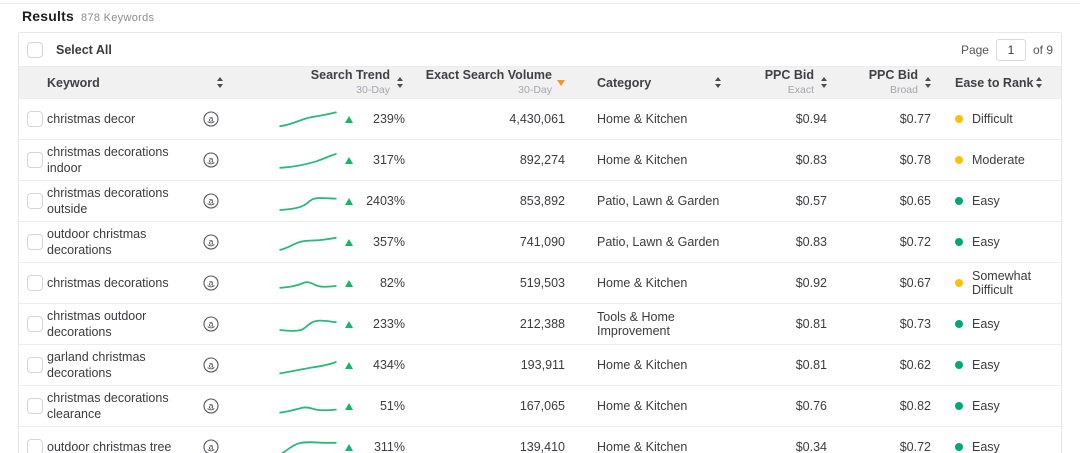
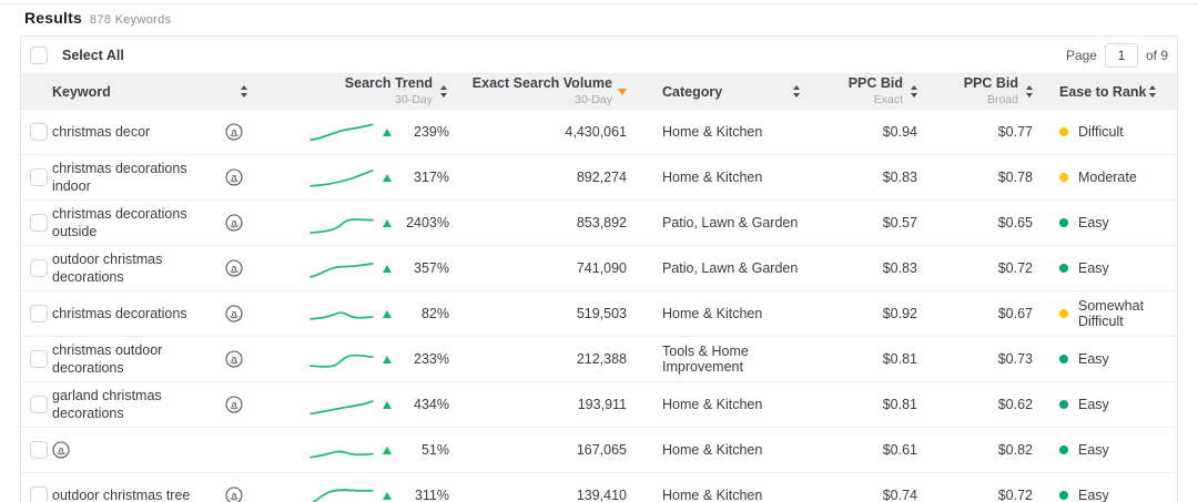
  Results
  878 Keywords
  Select All
  Page
  1
  of 9
  Keyword
  Search Trend
  30-Day
  Exact Search Volume
  30-Day
  Category
  PPC Bid
  Exact
  PPC Bid
  Broad
  Ease to Rank
  christmas decor
  a
  239%
  4,430,061
  Home & Kitchen
  $0.94
  $0.77
  Difficult
  christmas decorations indoor
  a
  317%
  892,274
  Home & Kitchen
  $0.83
  $0.78
  Moderate
  christmas decorations outside
  a
  2403%
  853,892
  Patio, Lawn & Garden
  $0.57
  $0.65
  Easy
  outdoor christmas decorations
  a
  357%
  741,090
  Patio, Lawn & Garden
  $0.83
  $0.72
  Easy
  christmas decorations
  a
  82%
  519,503
  Home & Kitchen
  $0.92
  $0.67
  Somewhat Difficult
  christmas outdoor decorations
  a
  233%
  212,388
  Tools & Home Improvement
  $0.81
  $0.73
  Easy
  garland christmas decorations
  a
  434%
  193,911
  Home & Kitchen
  $0.81
  $0.62
  Easy
- christmas decorations clearance
  a
  51%
  167,065
  Home & Kitchen
- $0.76
+ $0.61
  $0.82
  Easy
  outdoor christmas tree
  a
  311%
  139,410
  Home & Kitchen
- $0.34
+ $0.74
  $0.72
  Easy
